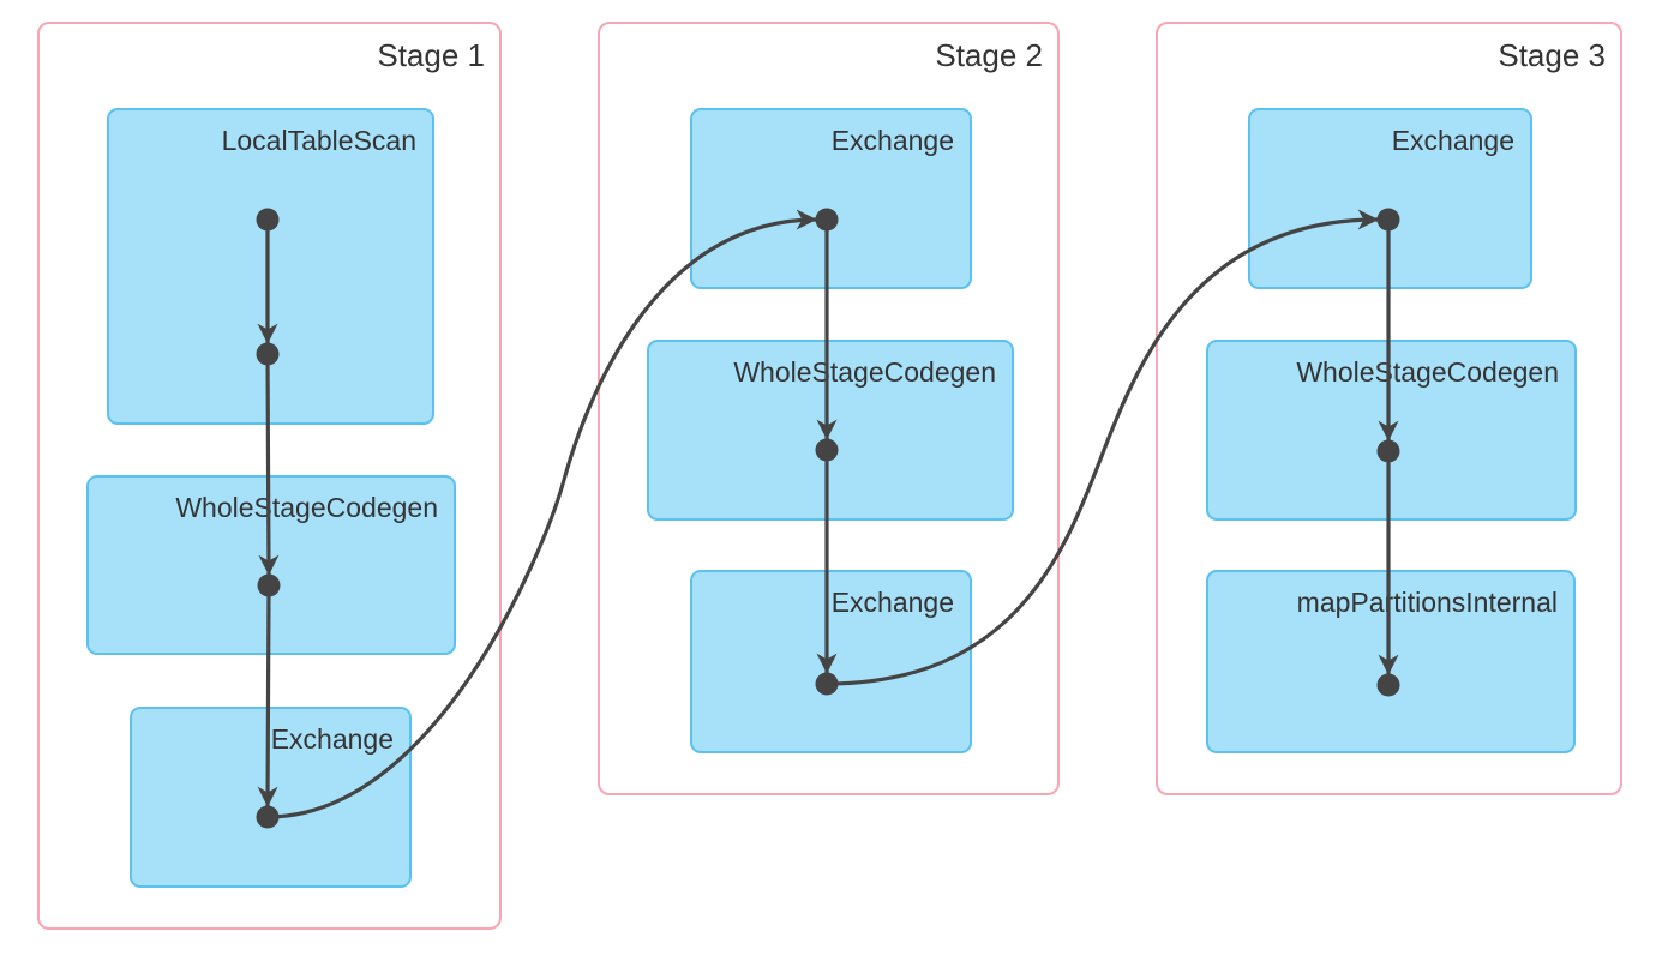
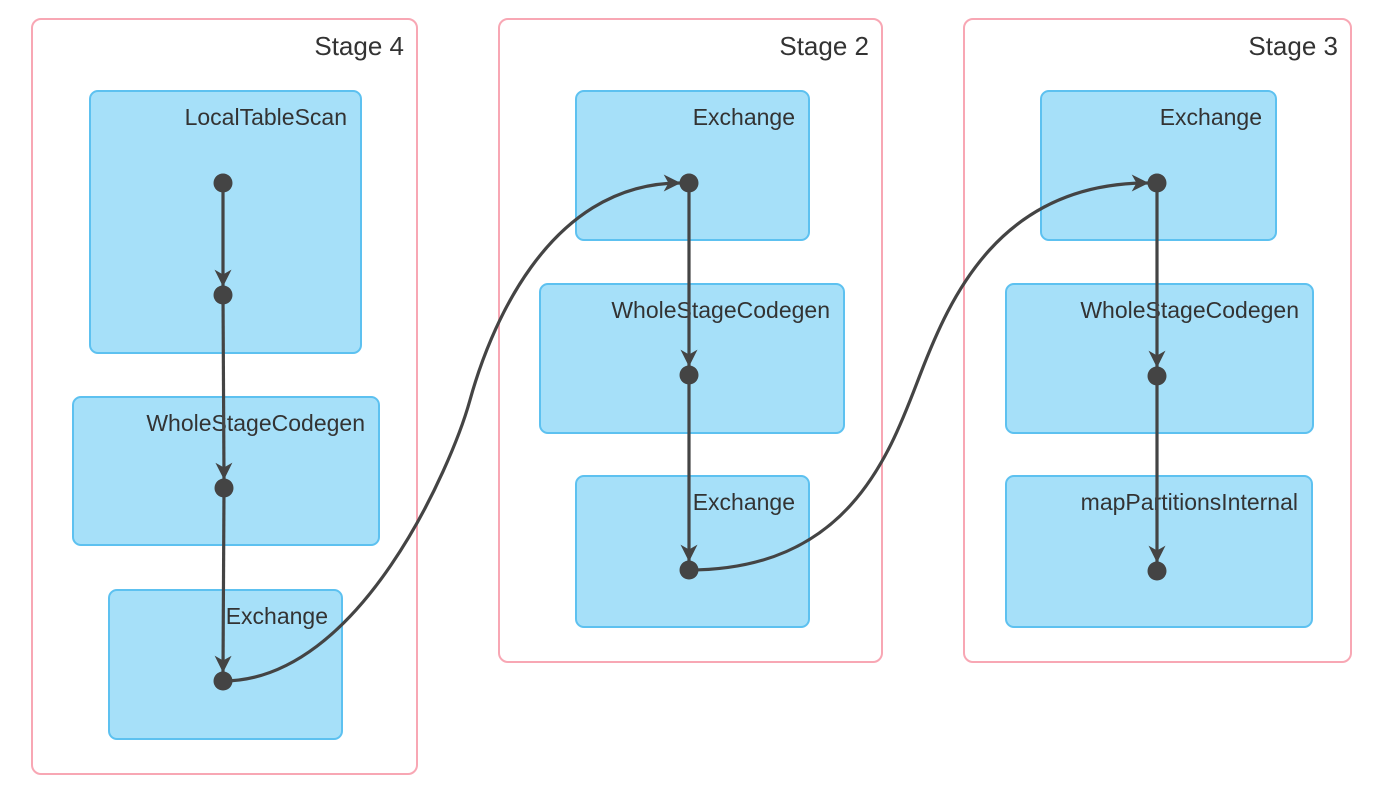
- Stage 1
+ Stage 4
  LocalTableScan
  WholeStageCodegen
  Exchange
  Stage 2
  Exchange
  WholeStageCodegen
  Exchange
  Stage 3
  Exchange
  WholeStageCodegen
  mapPatitionsInternal
